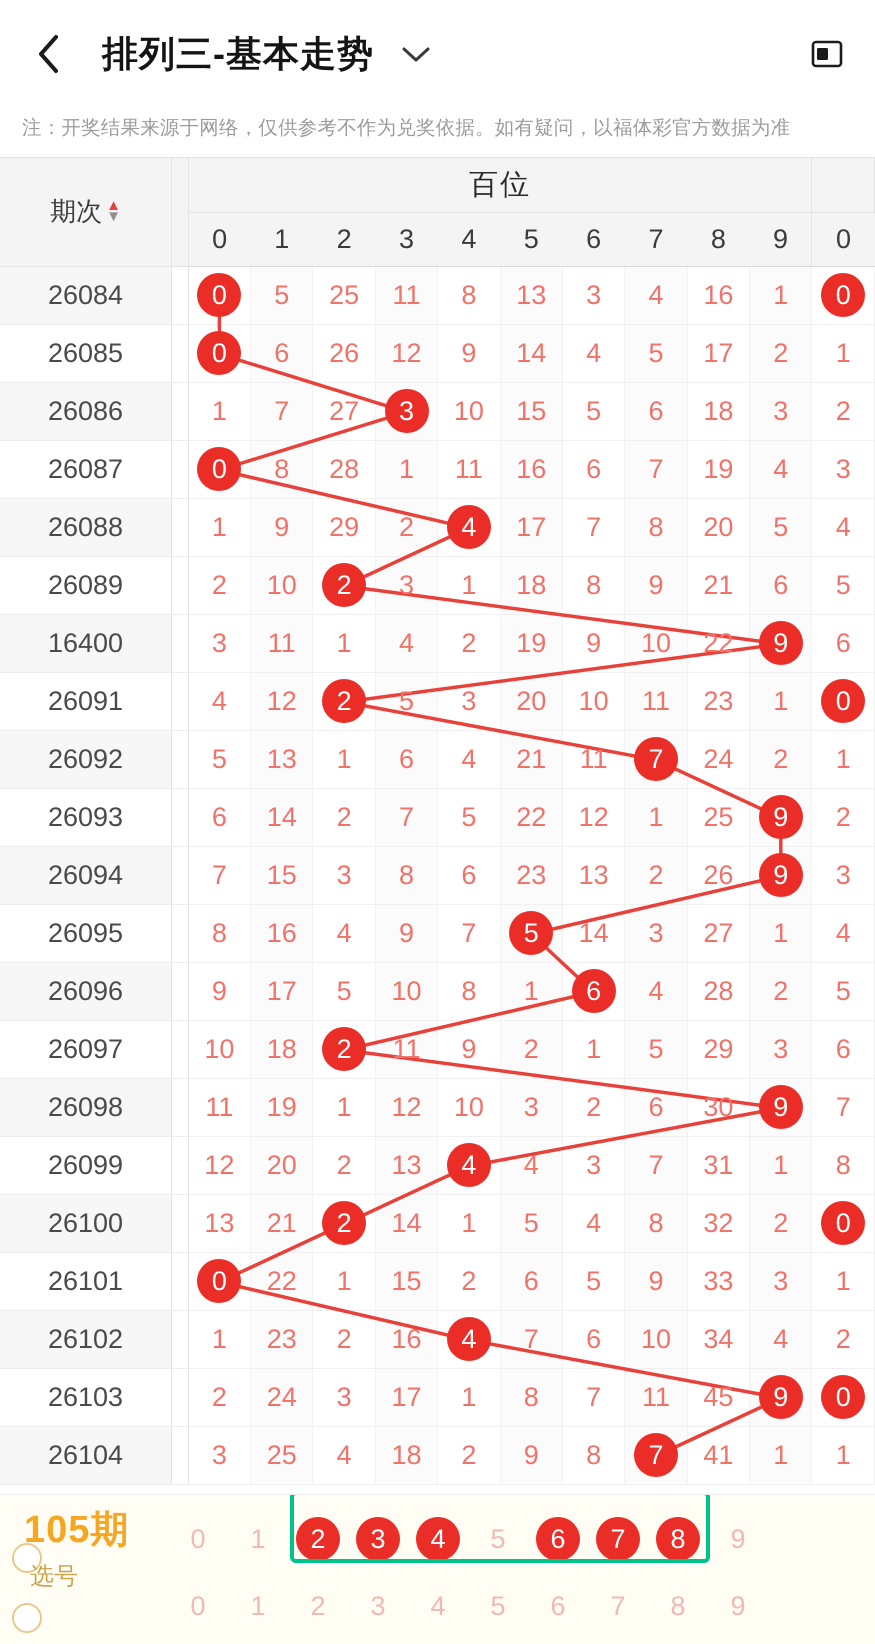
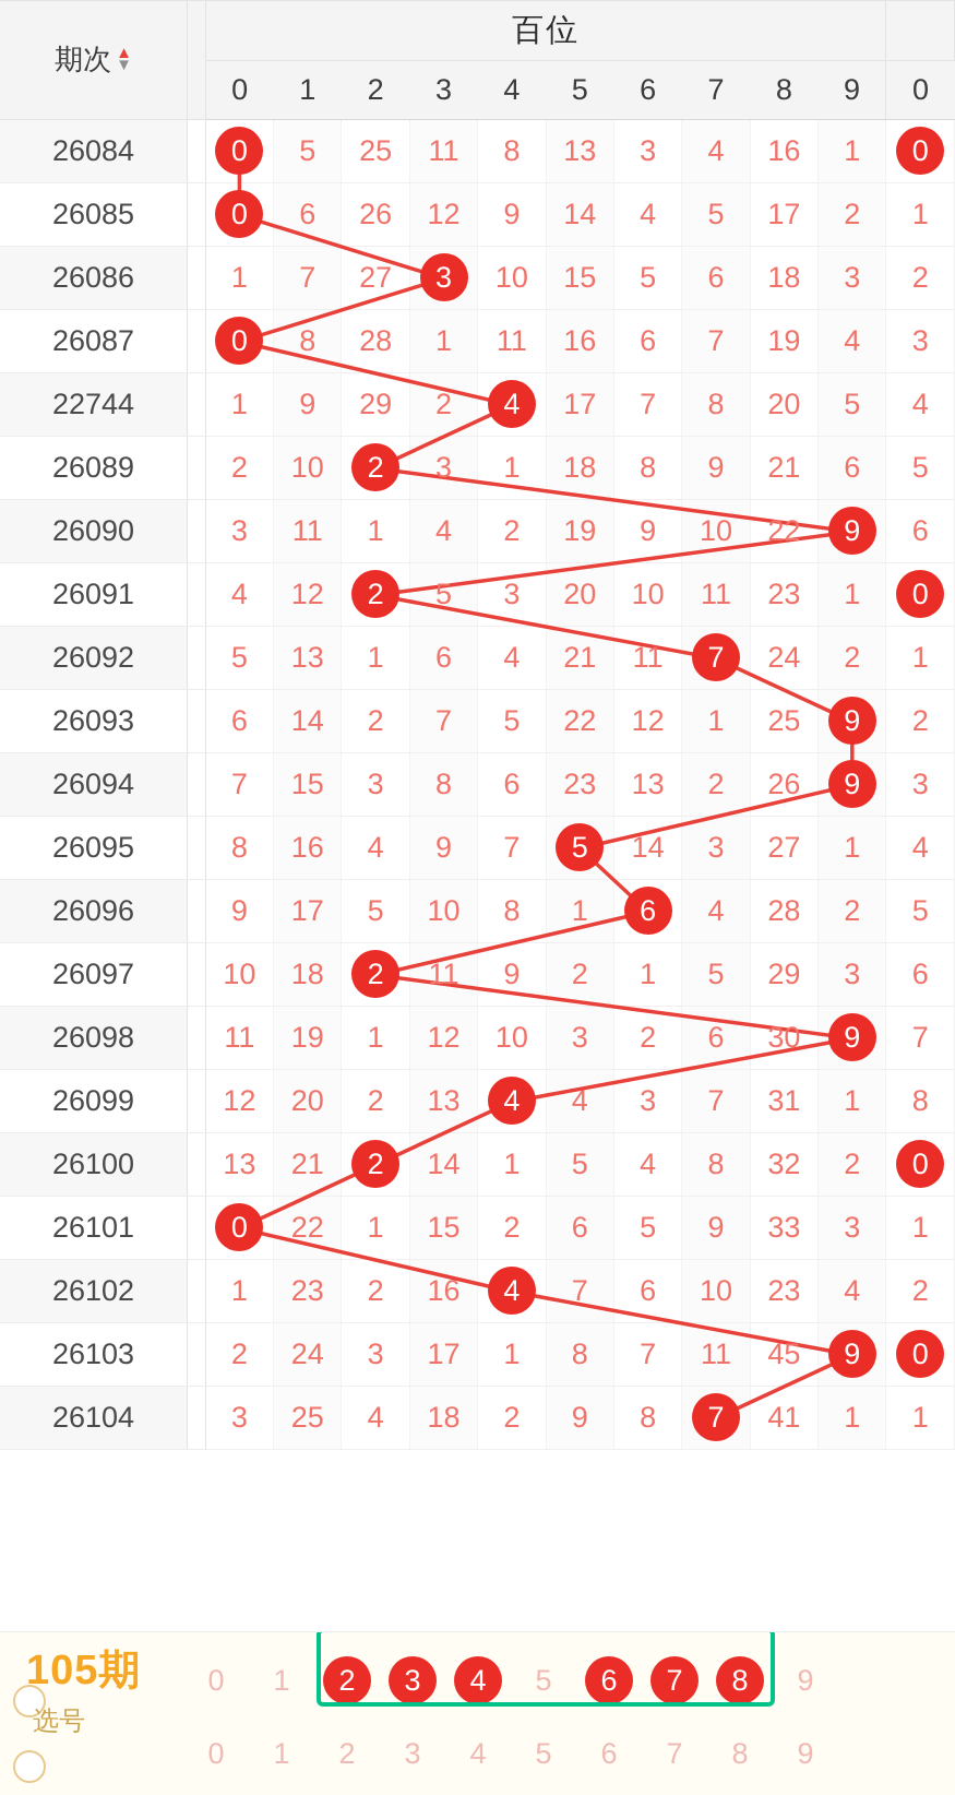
- 排列三-基本走势
- 注：开奖结果来源于网络，仅供参考不作为兑奖依据。如有疑问，以福体彩官方数据为准
  期次 ▲ ▼		百位
  0	1	2	3	4	5	6	7	8	9	0
  26084		0	5	25	11	8	13	3	4	16	1	0
  26085		0	6	26	12	9	14	4	5	17	2	1
  26086		1	7	27	3	10	15	5	6	18	3	2
  26087		0	8	28	1	11	16	6	7	19	4	3
- 26088		1	9	29	2	4	17	7	8	20	5	4
+ 22744		1	9	29	2	4	17	7	8	20	5	4
  26089		2	10	2	3	1	18	8	9	21	6	5
- 16400		3	11	1	4	2	19	9	10	22	9	6
+ 26090		3	11	1	4	2	19	9	10	22	9	6
  26091		4	12	2	5	3	20	10	11	23	1	0
  26092		5	13	1	6	4	21	11	7	24	2	1
  26093		6	14	2	7	5	22	12	1	25	9	2
  26094		7	15	3	8	6	23	13	2	26	9	3
  26095		8	16	4	9	7	5	14	3	27	1	4
  26096		9	17	5	10	8	1	6	4	28	2	5
  26097		10	18	2	11	9	2	1	5	29	3	6
  26098		11	19	1	12	10	3	2	6	30	9	7
  26099		12	20	2	13	4	4	3	7	31	1	8
  26100		13	21	2	14	1	5	4	8	32	2	0
  26101		0	22	1	15	2	6	5	9	33	3	1
- 26102		1	23	2	16	4	7	6	10	34	4	2
+ 26102		1	23	2	16	4	7	6	10	23	4	2
  26103		2	24	3	17	1	8	7	11	45	9	0
  26104		3	25	4	18	2	9	8	7	41	1	1
  105期
  选号
  0
  1
  2
  3
  4
  5
  6
  7
  8
  9
  0
  1
  2
  3
  4
  5
  6
  7
  8
  9
